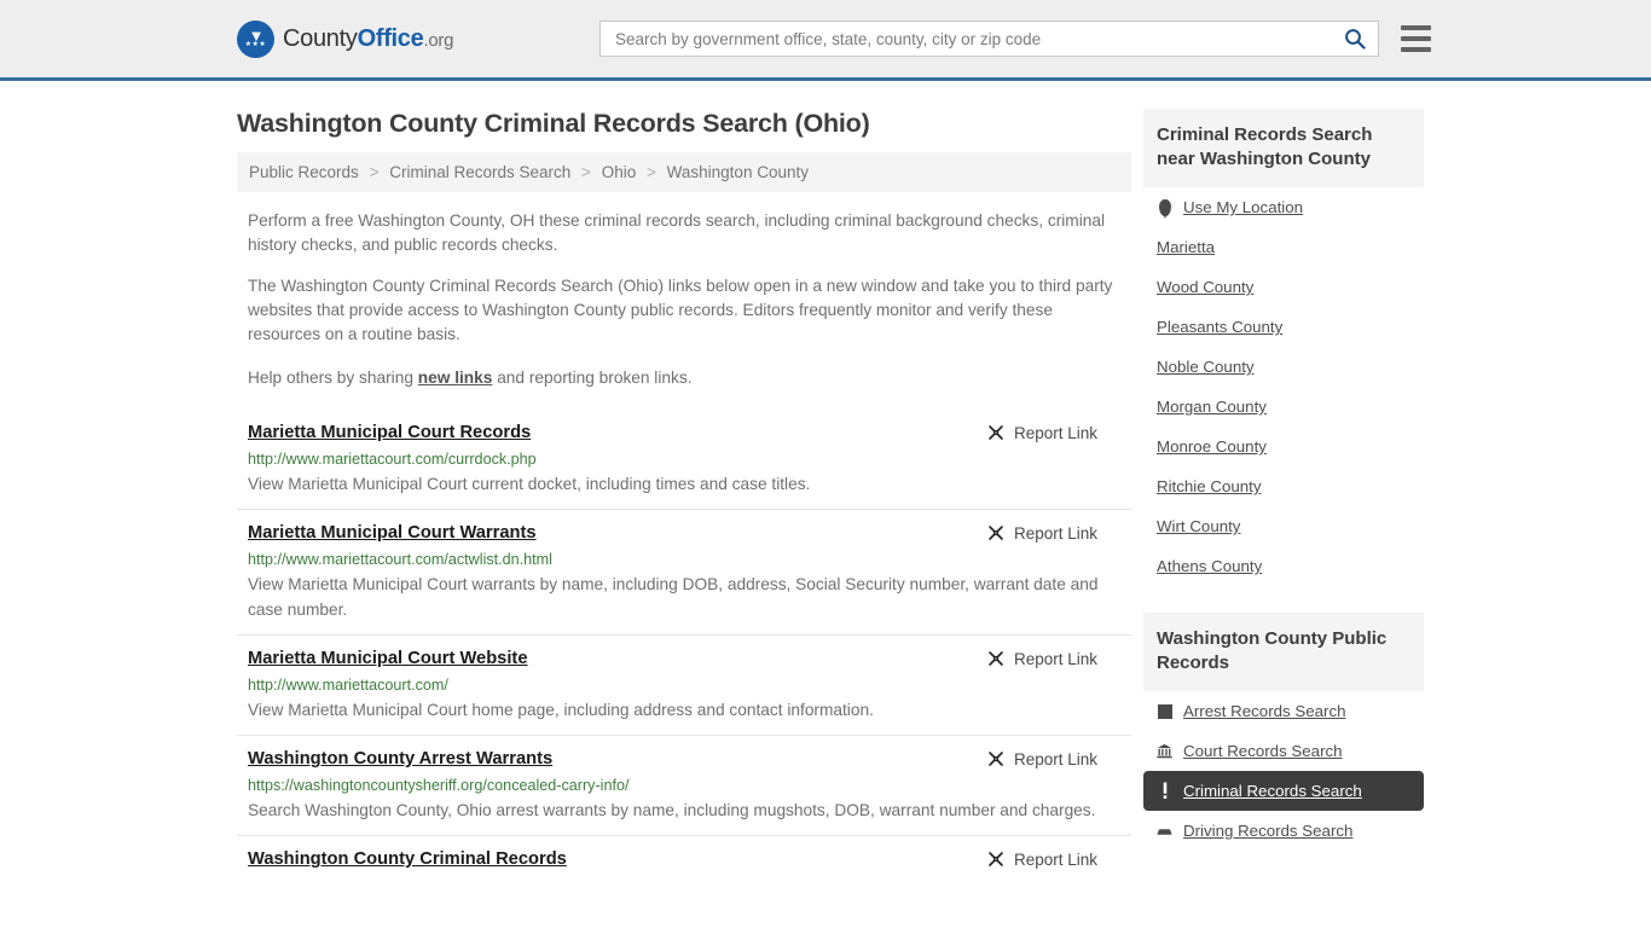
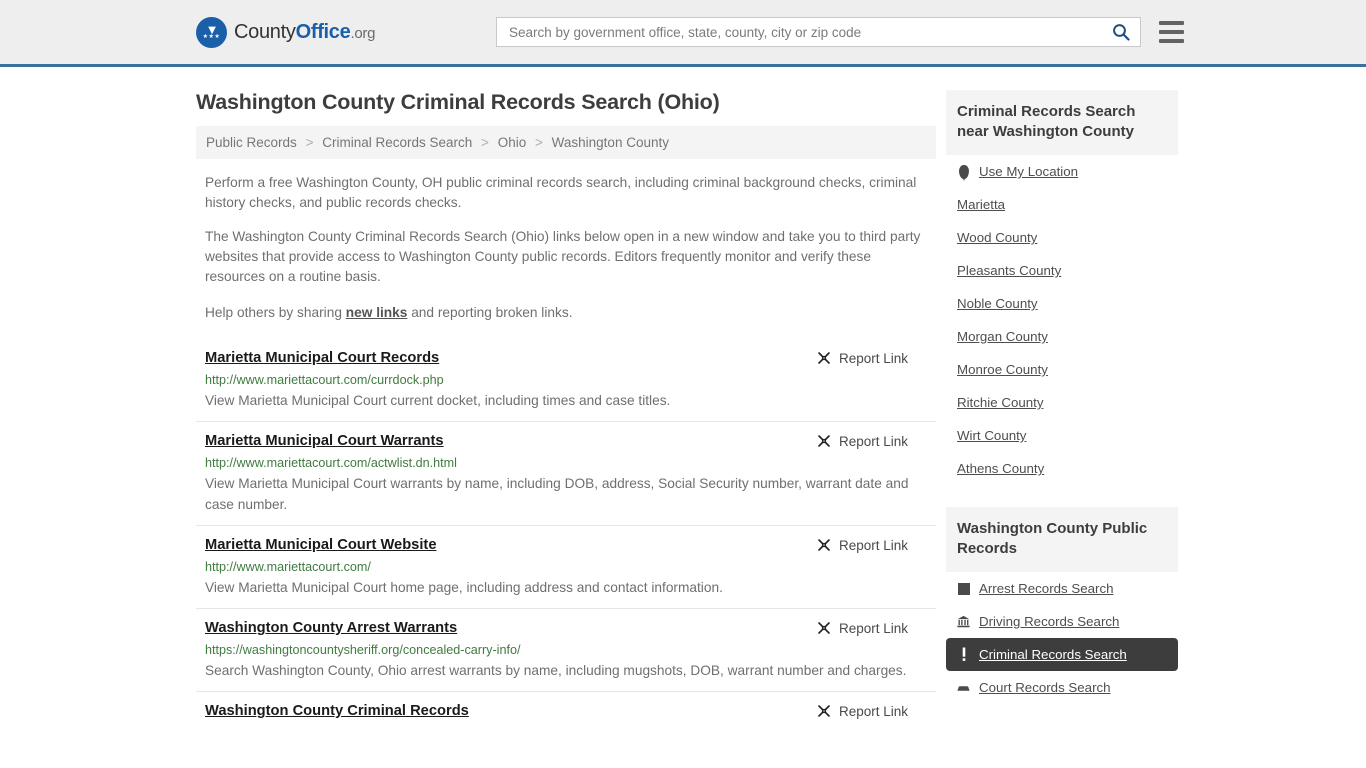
  ▼
  CountyOffice.org
  Search by government office, state, county, city or zip code
  Washington County Criminal Records Search (Ohio)
  Public Records > Criminal Records Search > Ohio > Washington County
- Perform a free Washington County, OH these criminal records search, including criminal background checks, criminal history checks, and public records checks.
+ Perform a free Washington County, OH public criminal records search, including criminal background checks, criminal history checks, and public records checks.
  The Washington County Criminal Records Search (Ohio) links below open in a new window and take you to third party websites that provide access to Washington County public records. Editors frequently monitor and verify these resources on a routine basis.
  Help others by sharing new links and reporting broken links.
  Marietta Municipal Court Records
  Report Link
  http://www.mariettacourt.com/currdock.php
  View Marietta Municipal Court current docket, including times and case titles.
  Marietta Municipal Court Warrants
  Report Link
  http://www.mariettacourt.com/actwlist.dn.html
  View Marietta Municipal Court warrants by name, including DOB, address, Social Security number, warrant date and case number.
  Marietta Municipal Court Website
  Report Link
  http://www.mariettacourt.com/
  View Marietta Municipal Court home page, including address and contact information.
  Washington County Arrest Warrants
  Report Link
  https://washingtoncountysheriff.org/concealed-carry-info/
  Search Washington County, Ohio arrest warrants by name, including mugshots, DOB, warrant number and charges.
  Washington County Criminal Records
  Report Link
  Criminal Records Search near Washington County
  Use My Location
  Marietta
  Wood County
  Pleasants County
  Noble County
  Morgan County
  Monroe County
  Ritchie County
  Wirt County
  Athens County
  Washington County Public Records
  Arrest Records Search
- Court Records Search
+ Driving Records Search
  Criminal Records Search
- Driving Records Search
+ Court Records Search
